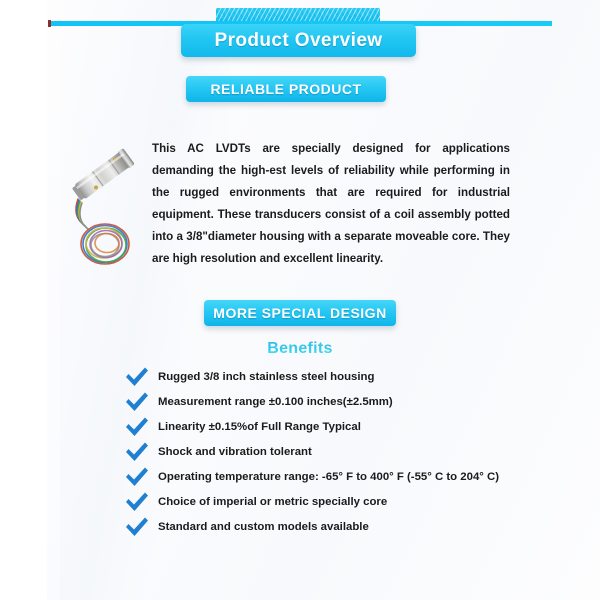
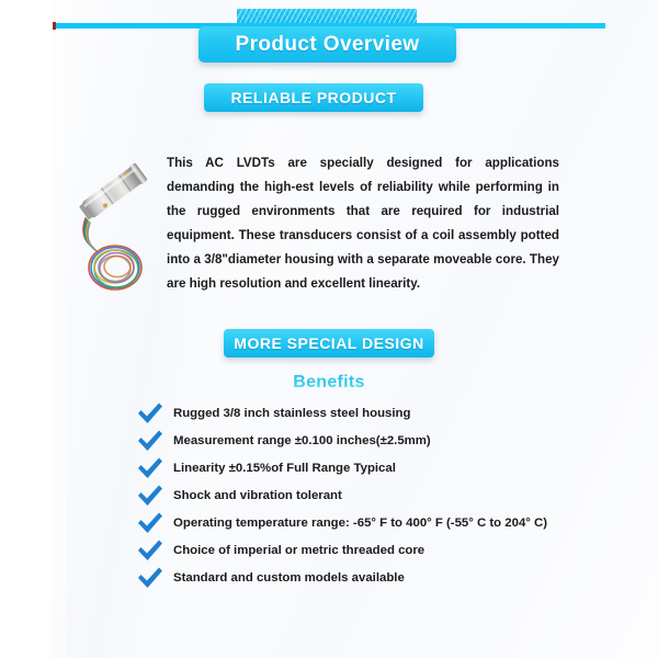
  Product Overview
  RELIABLE PRODUCT
  This AC LVDTs are specially designed for applications demanding the high-est levels of reliability while performing in the rugged environments that are required for industrial equipment. These transducers consist of a coil assembly potted into a 3/8"diameter housing with a separate moveable core. They are high resolution and excellent linearity.
  MORE SPECIAL DESIGN
  Benefits
  Rugged 3/8 inch stainless steel housing
  Measurement range ±0.100 inches(±2.5mm)
  Linearity ±0.15%of Full Range Typical
  Shock and vibration tolerant
  Operating temperature range: -65° F to 400° F (-55° C to 204° C)
- Choice of imperial or metric specially core
+ Choice of imperial or metric threaded core
  Standard and custom models available
